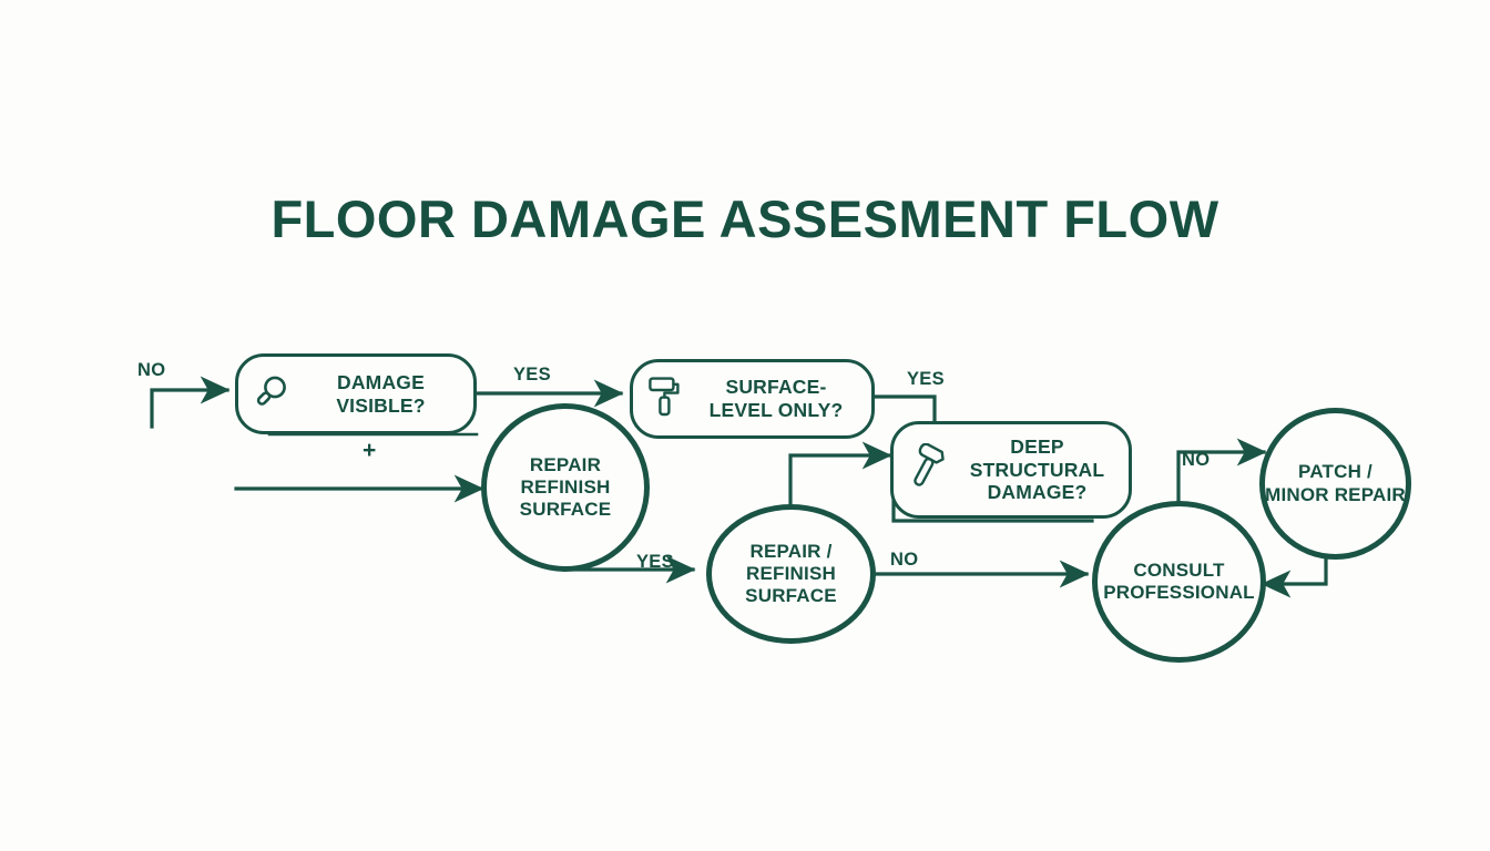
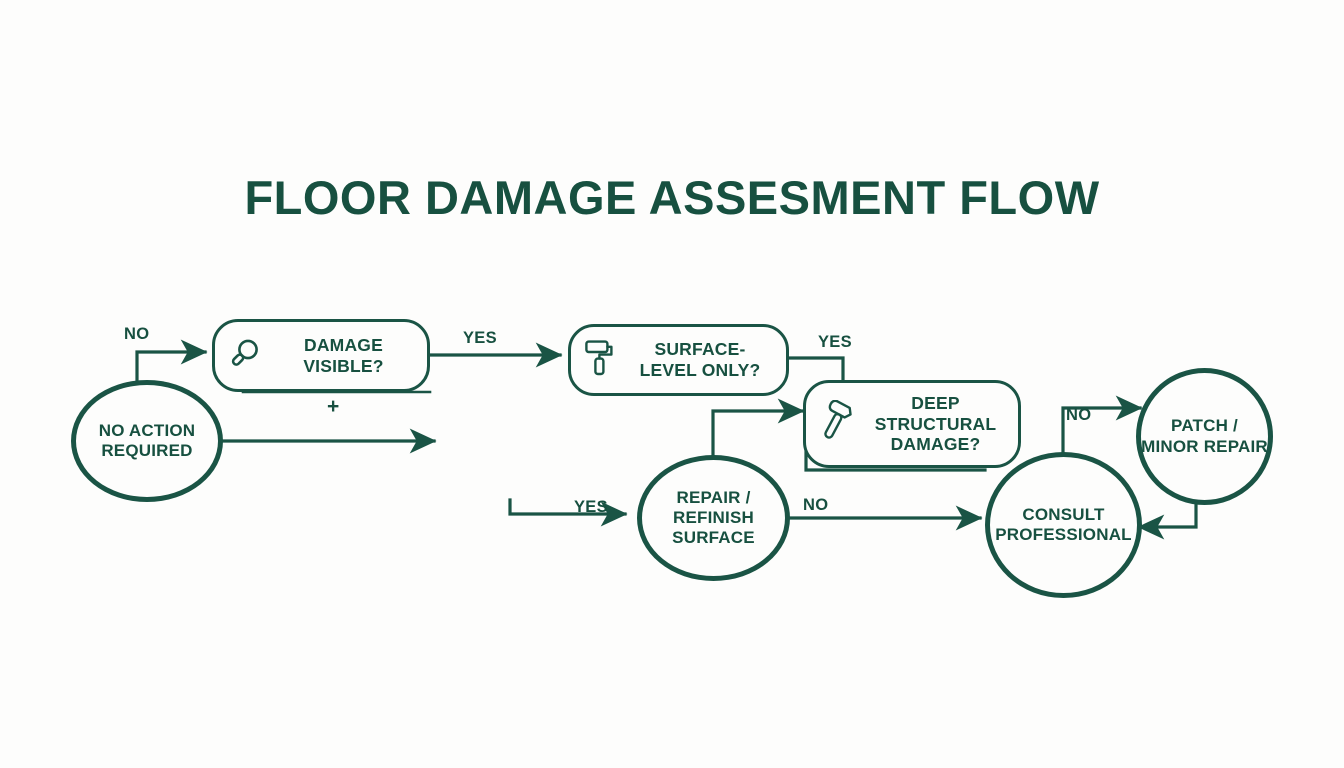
  FLOOR DAMAGE ASSESMENT FLOW
  NO
  YES
  YES
  YES
  NO
  NO
  +
+ NO ACTION REQUIRED
  DAMAGE VISIBLE?
- REPAIR REFINISH SURFACE
  SURFACE-LEVEL ONLY?
  REPAIR / REFINISH SURFACE
  DEEP STRUCTURAL DAMAGE?
  CONSULT PROFESSIONAL
  PATCH / MINOR REPAIR
